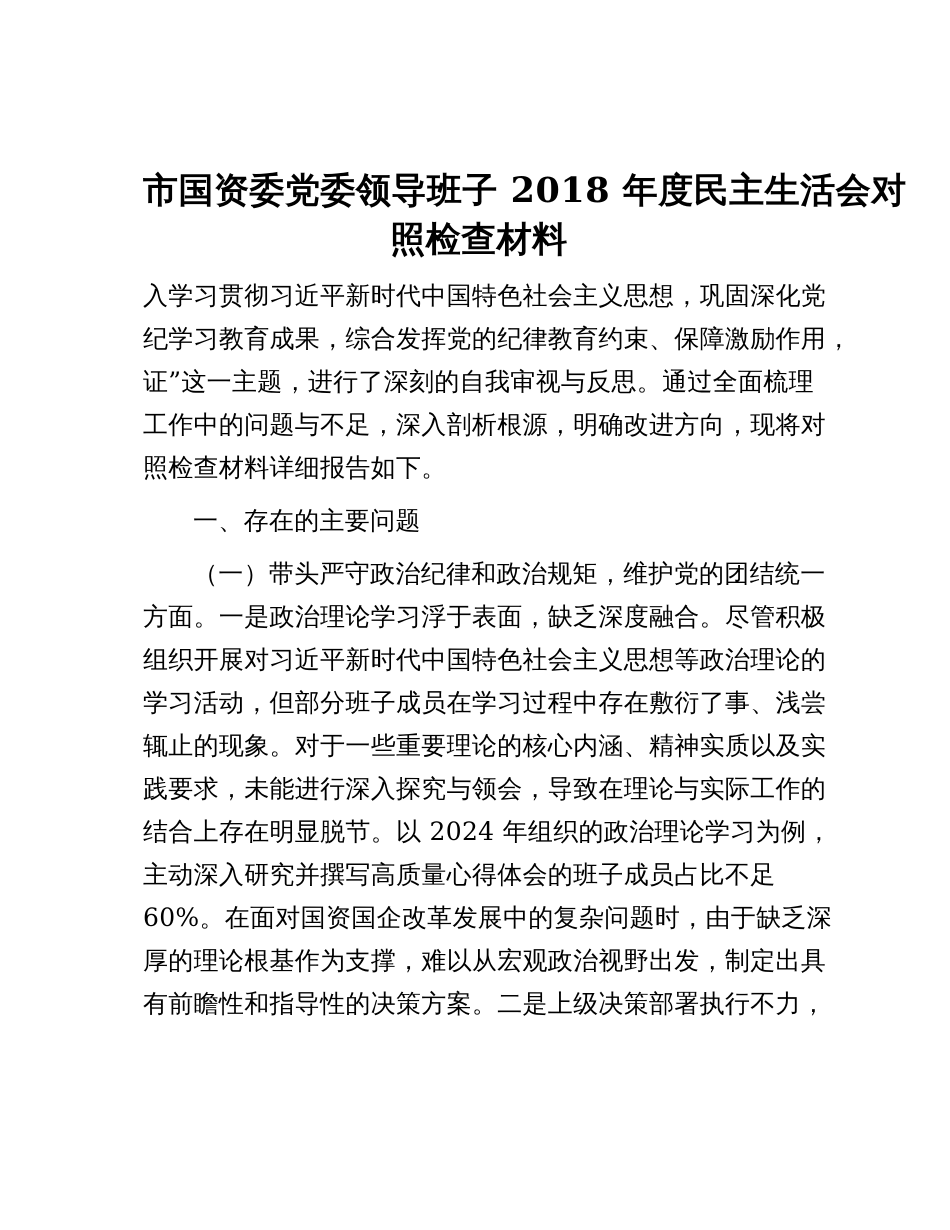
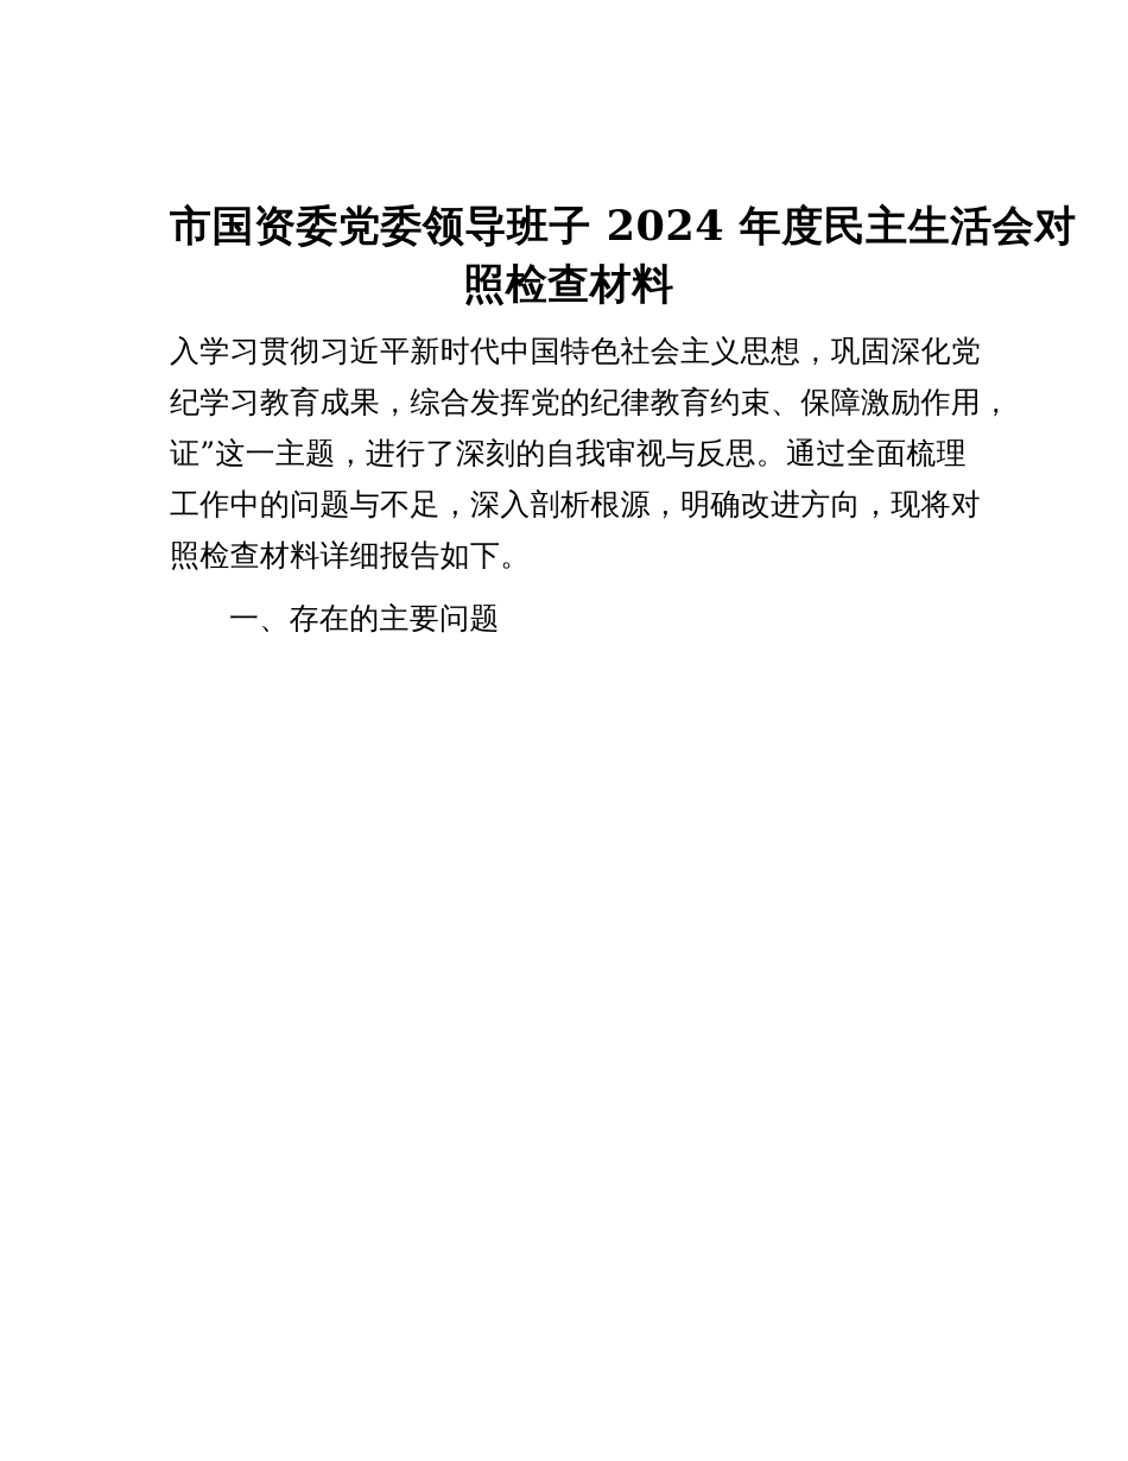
- 市国资委党委领导班子 2018 年度民主生活会对
+ 市国资委党委领导班子 2024 年度民主生活会对
  照检查材料
  入学习贯彻习近平新时代中国特色社会主义思想，巩固深化党
  纪学习教育成果，综合发挥党的纪律教育约束、保障激励作用，
  证”这一主题，进行了深刻的自我审视与反思。通过全面梳理
  工作中的问题与不足，深入剖析根源，明确改进方向，现将对
  照检查材料详细报告如下。
  一、存在的主要问题
- （一）带头严守政治纪律和政治规矩，维护党的团结统一
- 方面。一是政治理论学习浮于表面，缺乏深度融合。尽管积极
- 组织开展对习近平新时代中国特色社会主义思想等政治理论的
- 学习活动，但部分班子成员在学习过程中存在敷衍了事、浅尝
- 辄止的现象。对于一些重要理论的核心内涵、精神实质以及实
- 践要求，未能进行深入探究与领会，导致在理论与实际工作的
- 结合上存在明显脱节。以 2024 年组织的政治理论学习为例，
- 主动深入研究并撰写高质量心得体会的班子成员占比不足
- 60%。在面对国资国企改革发展中的复杂问题时，由于缺乏深
- 厚的理论根基作为支撑，难以从宏观政治视野出发，制定出具
- 有前瞻性和指导性的决策方案。二是上级决策部署执行不力，
